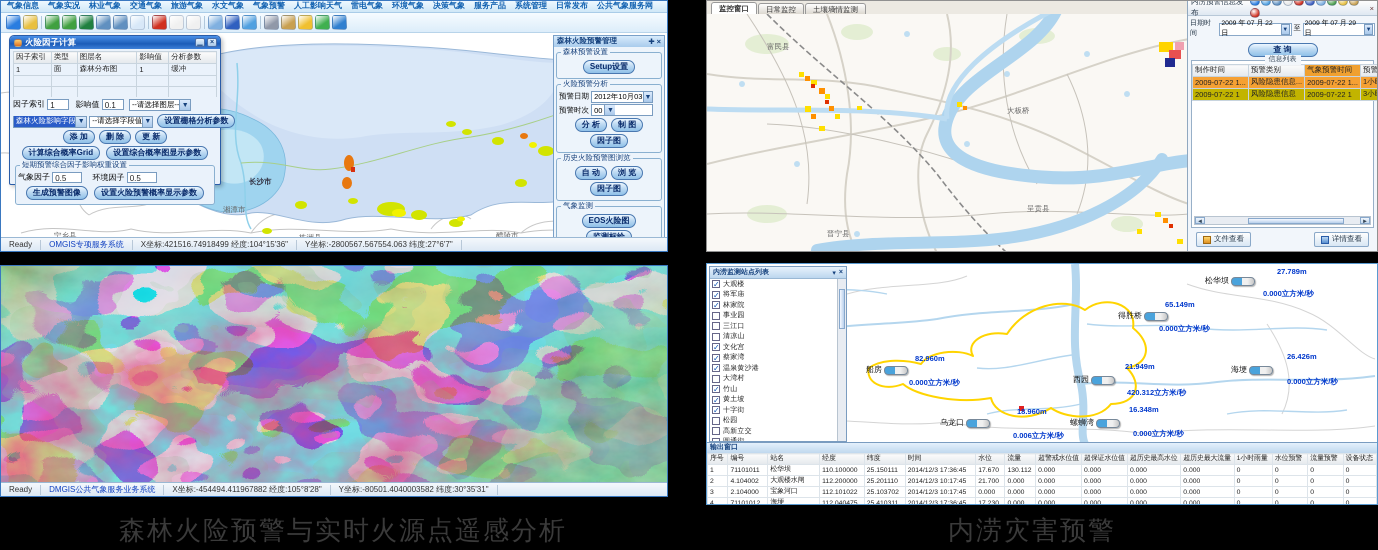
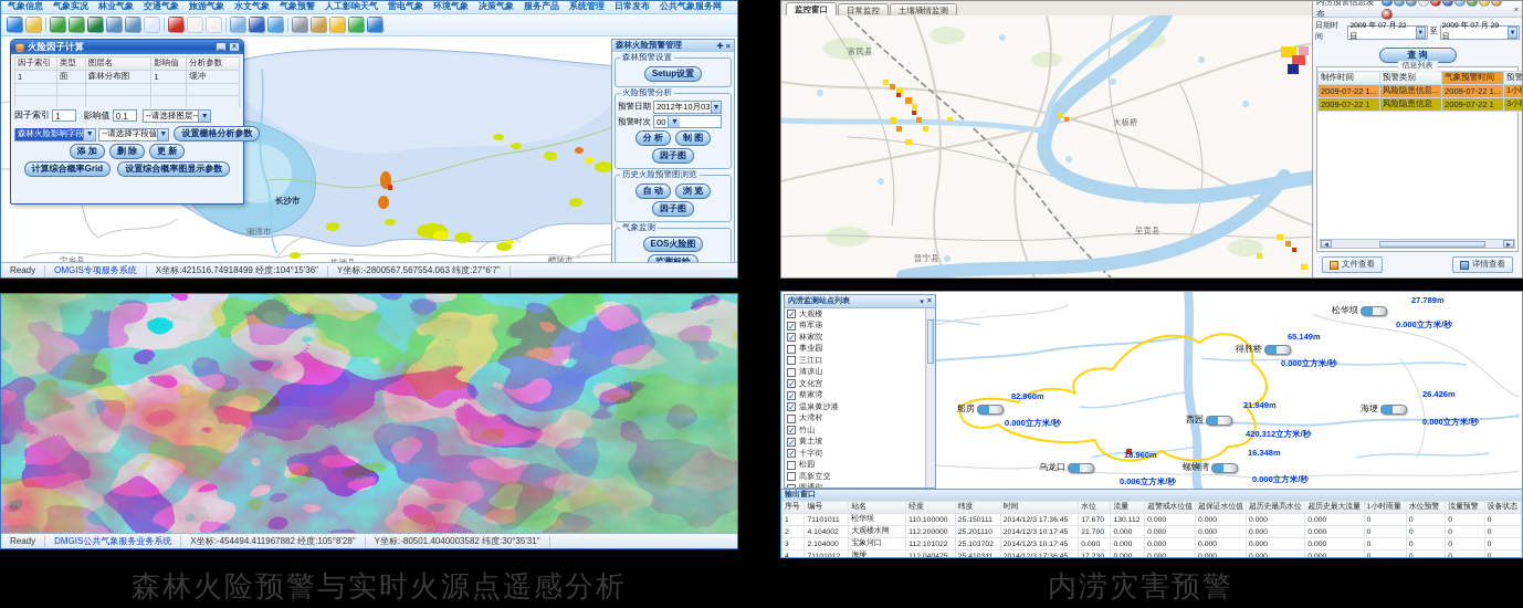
  气象信息
  气象实况
  林业气象
  交通气象
  旅游气象
  水文气象
  气象预警
  人工影响天气
  雷电气象
  环境气象
  决策气象
  服务产品
  系统管理
  日常发布
  公共气象服务网
  长沙市
  宁乡县
  湘潭市
  醴陵市
  火险因子计算
  因子索引	类型	图层名	影响值	分析参数
  1	面	森林分布图	1	缓冲
  因子索引 1 影响值 0.1
  --请选择图层--
  森林火险影响字段
  --请选择字段值
  设置栅格分析参数
  添 加 删 除 更 新
  计算综合概率Grid 设置综合概率图显示参数
- 短期预警综合因子影响权重设置
- 气象因子 0.5 环境因子 0.5
- 生成预警图像 设置火险预警概率显示参数
  森林火险预警管理
  ✚
  ×
  森林预警设置
  Setup设置
  火险预警分析
  预警日期
  2012年10月03
  预警时次
  00
  分 析 制 图因子图
  历史火险预警图浏览
  自 动 浏 览因子图
  气象监测
  EOS火险图监测标绘
  Ready
  OMGIS专项服务系统
  X坐标:421516.74918499 经度:104°15'36"
  Y坐标:-2800567.567554.063 纬度:27°6'7"
  监控窗口
  日常监控
  土壤墒情监测
  富民县
  大板桥
  呈贡县
  晋宁县
  内涝预警信息发布
  ×
  查 询
  制作时间	预警类别	气象预警时间	预警
  2009-07-22 1...	风险隐患信息...	2009-07-22 1...	1小
  2009-07-22 1	风险隐患信息	2009-07-22 1	3小
  文件查看
  详情查看
  Ready
  DMGIS公共气象服务业务系统
  X坐标:-454494.411967882 经度:105°8'28"
  Y坐标:-80501.4040003582 纬度:30°35'31"
  松华坝
  27.789m
  0.000立方米/秒
  得胜桥
  65.149m
  0.000立方米/秒
  船房
  82.960m
  0.000立方米/秒
  西园
  21.949m
  420.312立方米/秒
  乌龙口
  18.960m
  0.006立方米/秒
  螺蛳湾
  16.348m
  0.000立方米/秒
  海埂
  26.426m
  0.000立方米/秒
  ✓
  大观楼
  ✓
  将军庙
  ✓
  林家院
  事业园
  三江口
  清凉山
  ✓
  文化宫
  ✓
  蔡家湾
  ✓
  温泉黄沙港
  大湾村
  ✓
  竹山
  ✓
  黄土坡
  ✓
  十字街
  松园
  高新立交
  圆通街
  森林火险预警与实时火源点遥感分析
  内涝灾害预警
